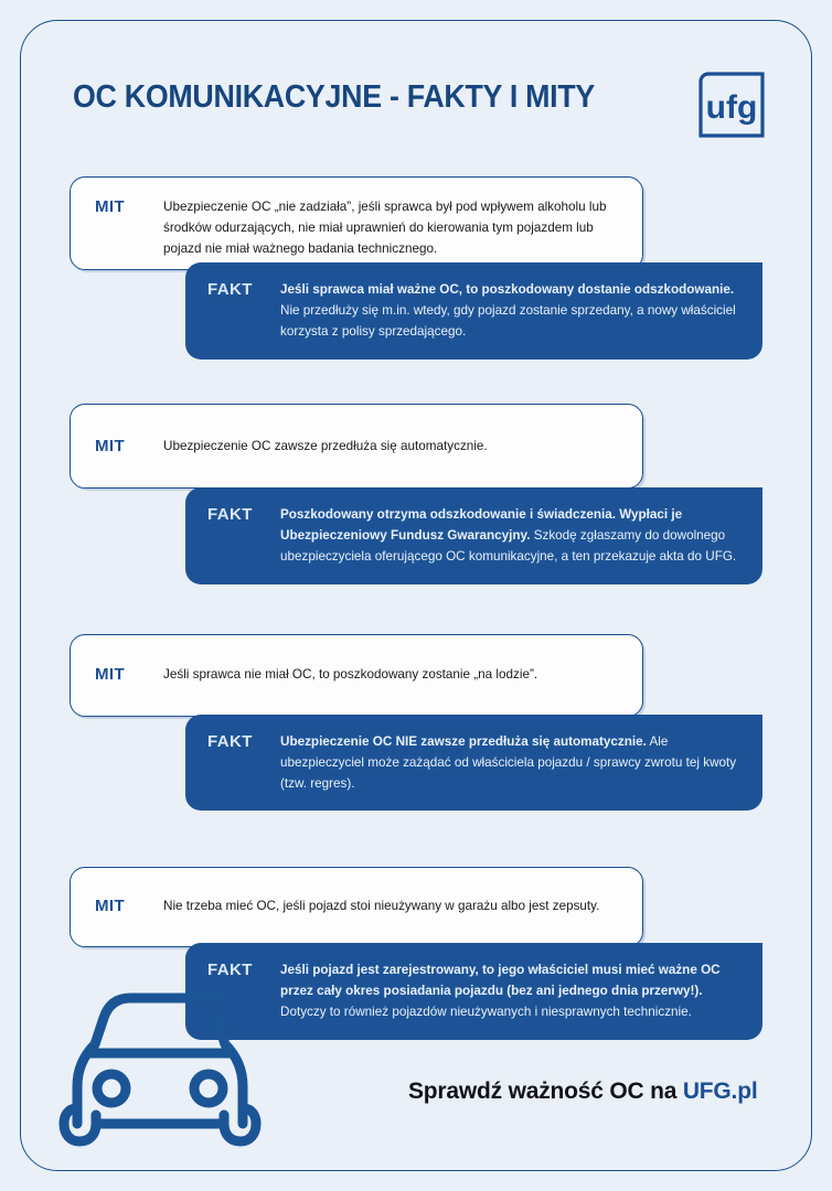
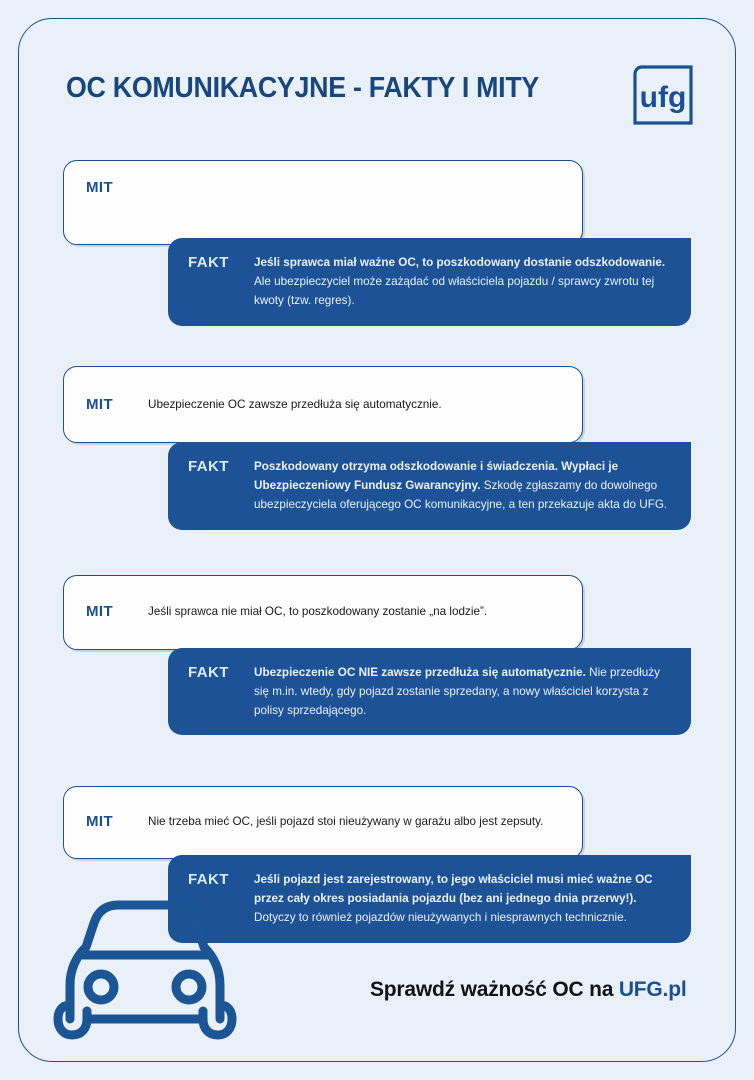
  OC KOMUNIKACYJNE - FAKTY I MITY
  ufg
  MIT
- Ubezpieczenie OC „nie zadziała”, jeśli sprawca był pod wpływem alkoholu lub środków odurzających, nie miał uprawnień do kierowania tym pojazdem lub pojazd nie miał ważnego badania technicznego.
  FAKT
- Jeśli sprawca miał ważne OC, to poszkodowany dostanie odszkodowanie. Nie przedłuży się m.in. wtedy, gdy pojazd zostanie sprzedany, a nowy właściciel korzysta z polisy sprzedającego.
+ Jeśli sprawca miał ważne OC, to poszkodowany dostanie odszkodowanie. Ale ubezpieczyciel może zażądać od właściciela pojazdu / sprawcy zwrotu tej kwoty (tzw. regres).
  MIT
  Ubezpieczenie OC zawsze przedłuża się automatycznie.
  FAKT
  Poszkodowany otrzyma odszkodowanie i świadczenia. Wypłaci je Ubezpieczeniowy Fundusz Gwarancyjny. Szkodę zgłaszamy do dowolnego ubezpieczyciela oferującego OC komunikacyjne, a ten przekazuje akta do UFG.
  MIT
  Jeśli sprawca nie miał OC, to poszkodowany zostanie „na lodzie”.
  FAKT
- Ubezpieczenie OC NIE zawsze przedłuża się automatycznie. Ale ubezpieczyciel może zażądać od właściciela pojazdu / sprawcy zwrotu tej kwoty (tzw. regres).
+ Ubezpieczenie OC NIE zawsze przedłuża się automatycznie. Nie przedłuży się m.in. wtedy, gdy pojazd zostanie sprzedany, a nowy właściciel korzysta z polisy sprzedającego.
  MIT
  Nie trzeba mieć OC, jeśli pojazd stoi nieużywany w garażu albo jest zepsuty.
  FAKT
  Jeśli pojazd jest zarejestrowany, to jego właściciel musi mieć ważne OC przez cały okres posiadania pojazdu (bez ani jednego dnia przerwy!). Dotyczy to również pojazdów nieużywanych i niesprawnych technicznie.
  Sprawdź ważność OC na UFG.pl
